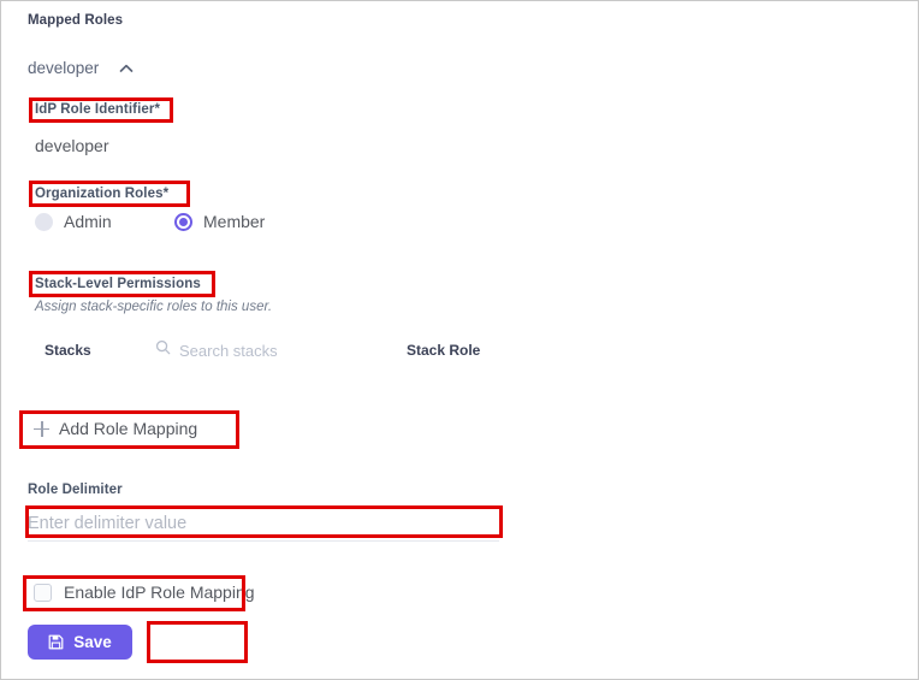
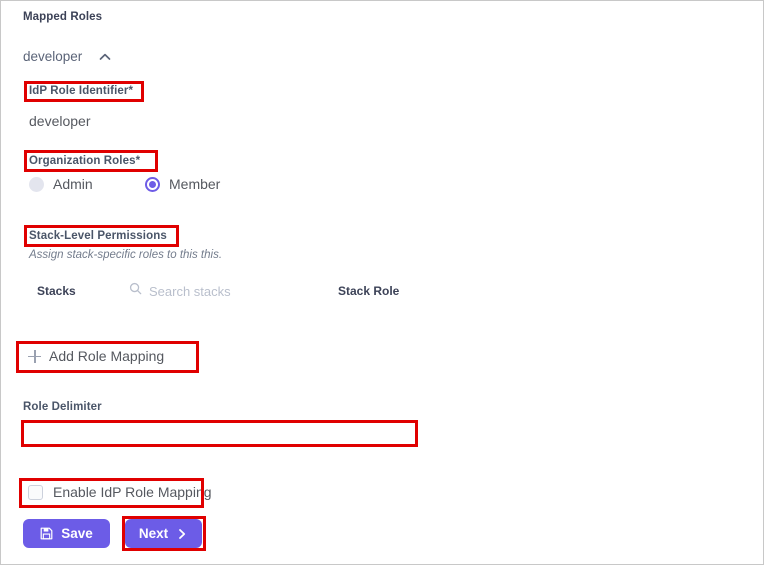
  Mapped Roles
  developer
  IdP Role Identifier*
  developer
  Organization Roles*
  Admin
  Member
  Stack-Level Permissions
- Assign stack-specific roles to this user.
+ Assign stack-specific roles to this this.
  Stacks
  Search stacks
  Stack Role
  Add Role Mapping
  Role Delimiter
- Enter delimiter value
  Enable IdP Role Mapping
  Save
+ Next
